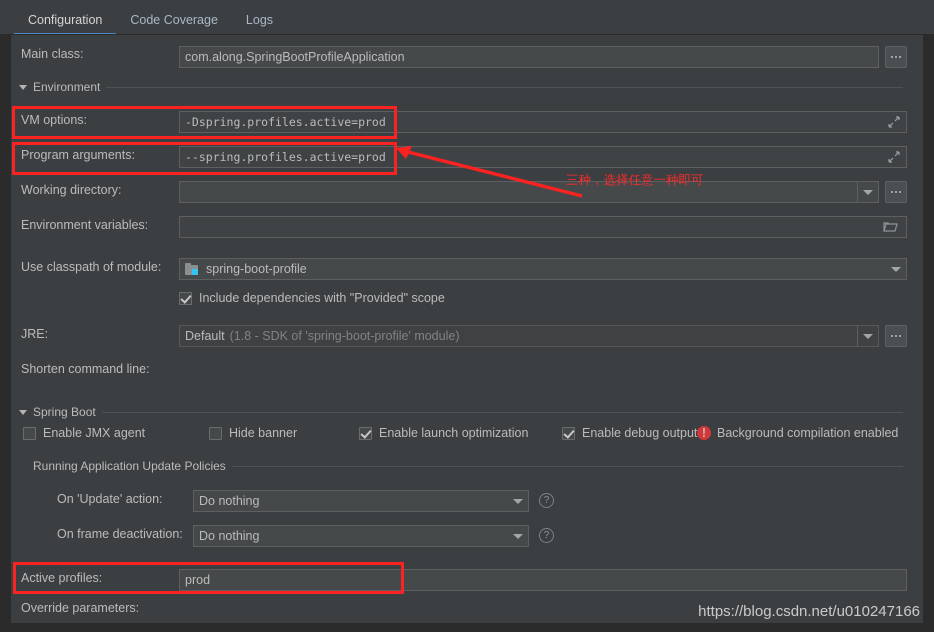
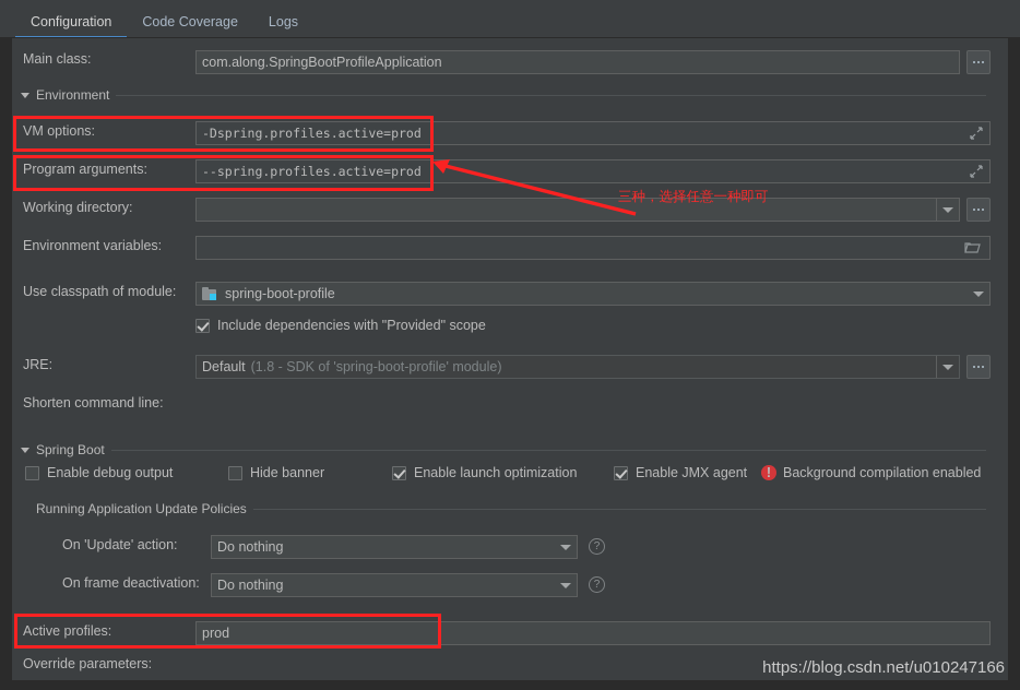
  Configuration
  Code Coverage
  Logs
  Main class:
  com.along.SpringBootProfileApplication
  Environment
  VM options:
  -Dspring.profiles.active=prod
  Program arguments:
  --spring.profiles.active=prod
  Working directory:
  Environment variables:
  Use classpath of module:
  spring-boot-profile
  Include dependencies with "Provided" scope
  JRE:
  Default
  (1.8 - SDK of 'spring-boot-profile' module)
  Shorten command line:
  Spring Boot
- Enable JMX agent
+ Enable debug output
  Hide banner
  Enable launch optimization
- Enable debug output
+ Enable JMX agent
  !
  Background compilation enabled
  Running Application Update Policies
  On 'Update' action:
  Do nothing
  ?
  On frame deactivation:
  Do nothing
  ?
  Active profiles:
  prod
  Override parameters:
  三种，选择任意一种即可
  https://blog.csdn.net/u010247166
